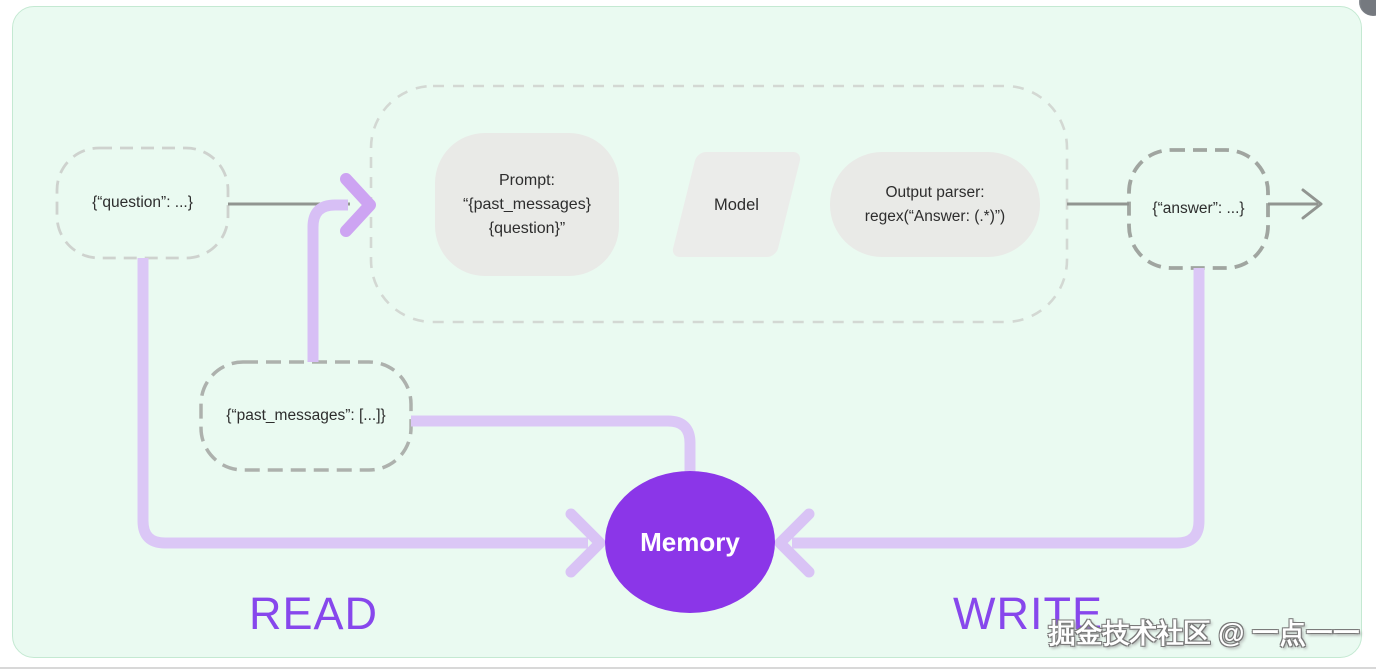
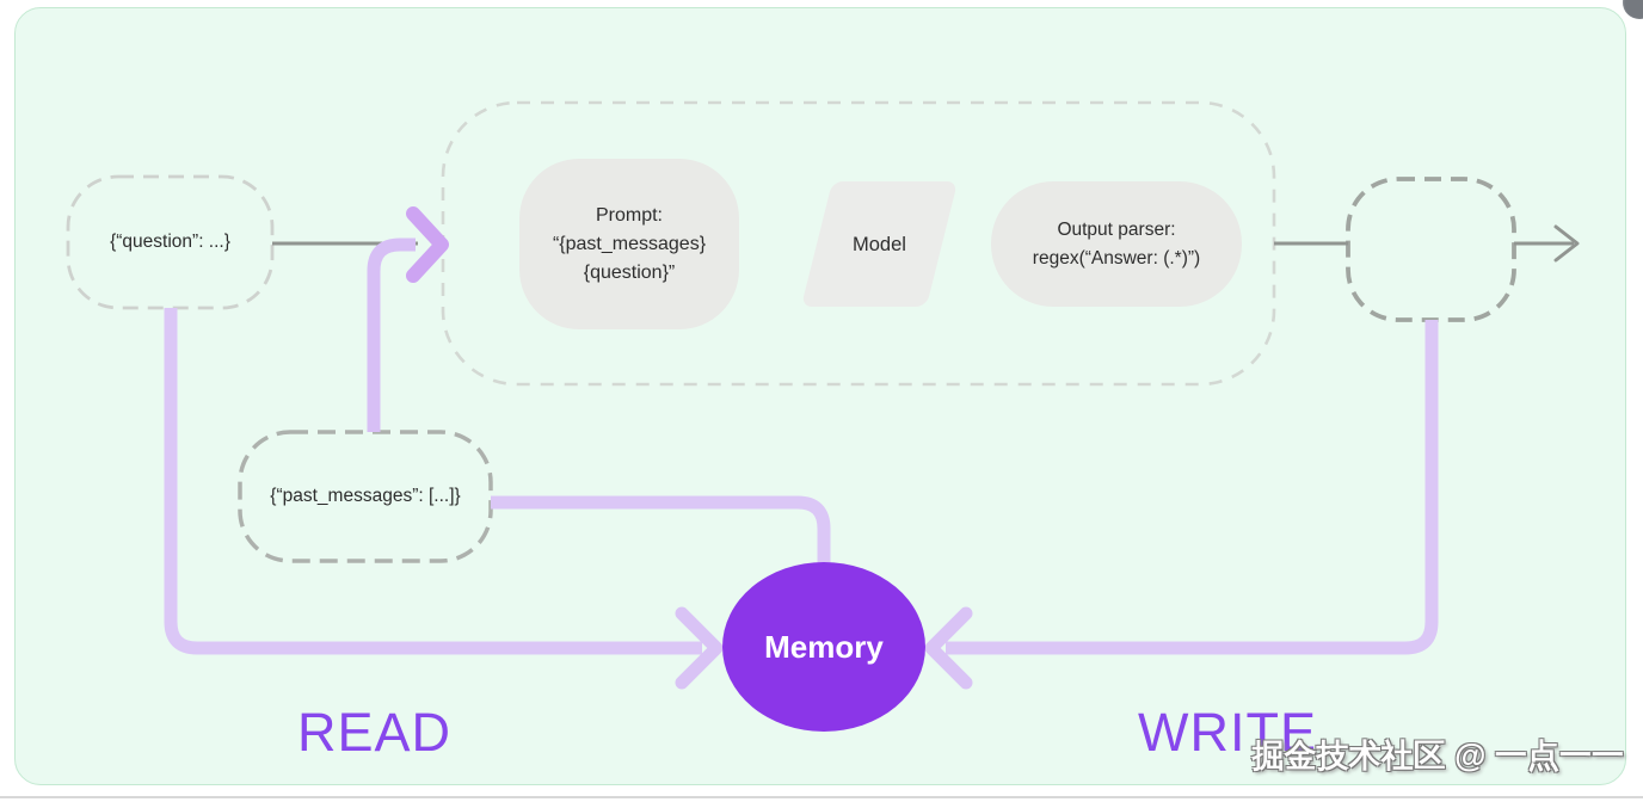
  {“question”: ...}
  Prompt:
  “{past_messages}
  {question}”
  Model
  Output parser:
  regex(“Answer: (.*)”)
- {“answer”: ...}
  {“past_messages”: [...]}
  Memory
  READ
  WRITE
  掘金技术社区 @ 一点一一
